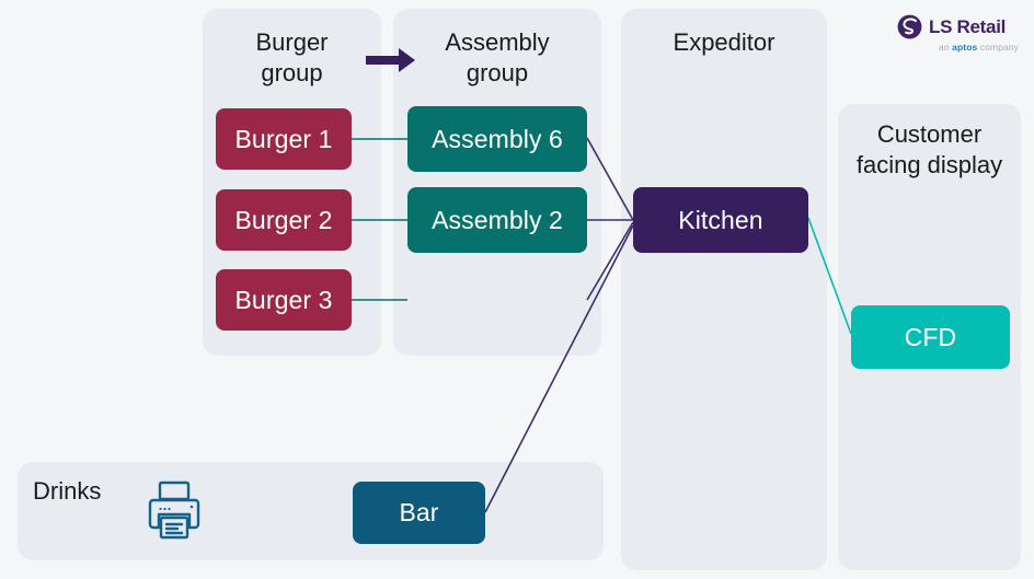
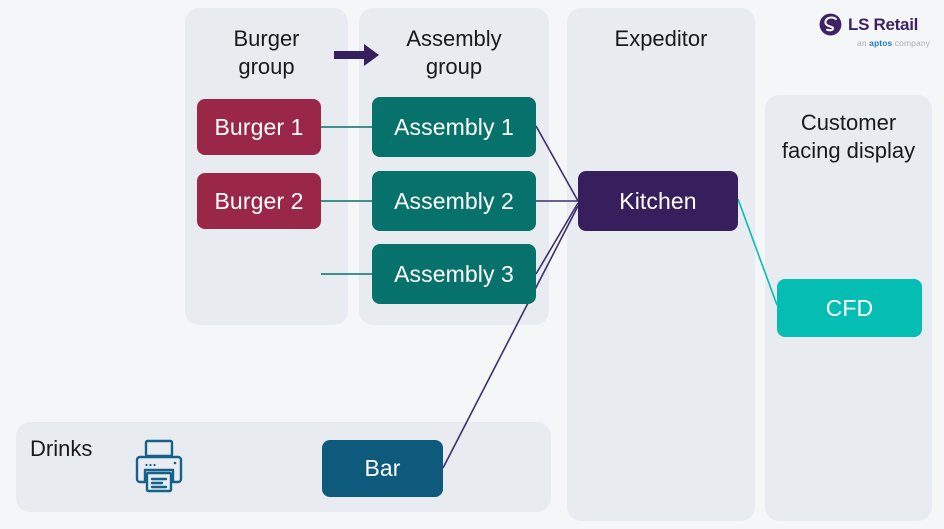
  Burger
  group
  Assembly
  group
  Expeditor
  Customer
  facing display
  Drinks
  Burger 1
  Burger 2
- Burger 3
- Assembly 6
+ Assembly 1
  Assembly 2
+ Assembly 3
  Kitchen
  CFD
  Bar
  LS Retail
  an aptos company
